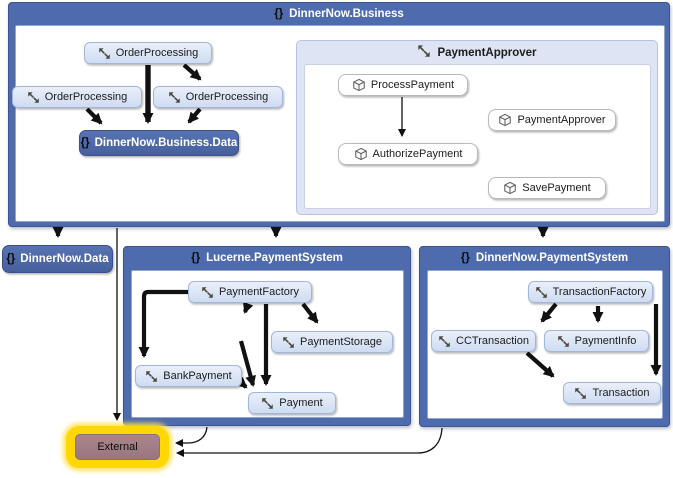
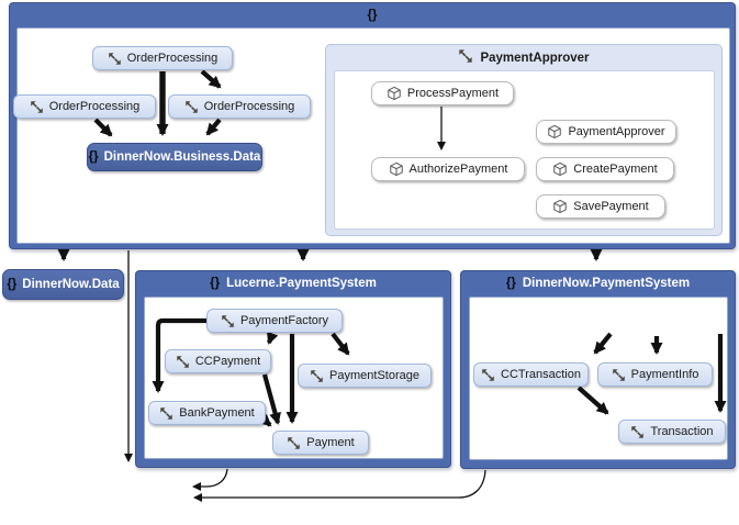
  {}
- DinnerNow.Business
  {}
  Lucerne.PaymentSystem
  {}
  DinnerNow.PaymentSystem
  PaymentApprover
  OrderProcessing
  OrderProcessing
  OrderProcessing
  {}
  DinnerNow.Business.Data
  ProcessPayment
  PaymentApprover
  AuthorizePayment
+ CreatePayment
  SavePayment
  {}
  DinnerNow.Data
  PaymentFactory
+ CCPayment
  PaymentStorage
  BankPayment
  Payment
- TransactionFactory
  CCTransaction
  PaymentInfo
  Transaction
- External
